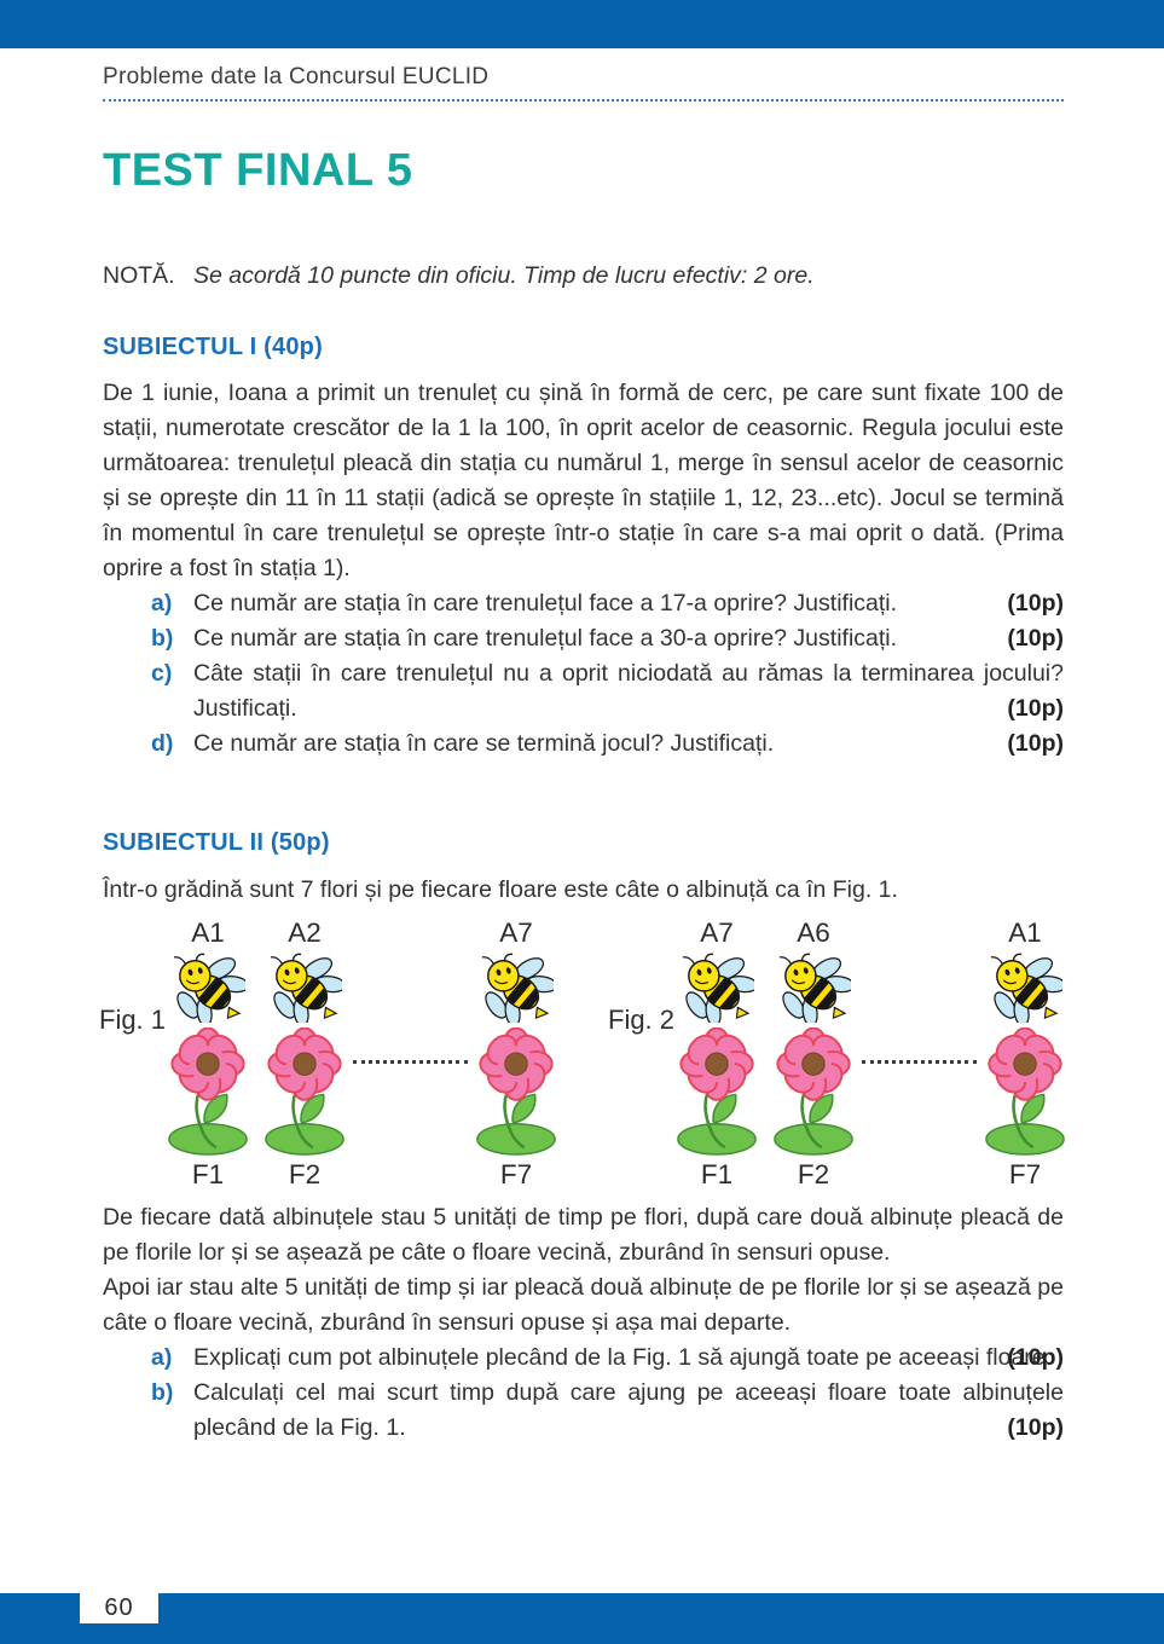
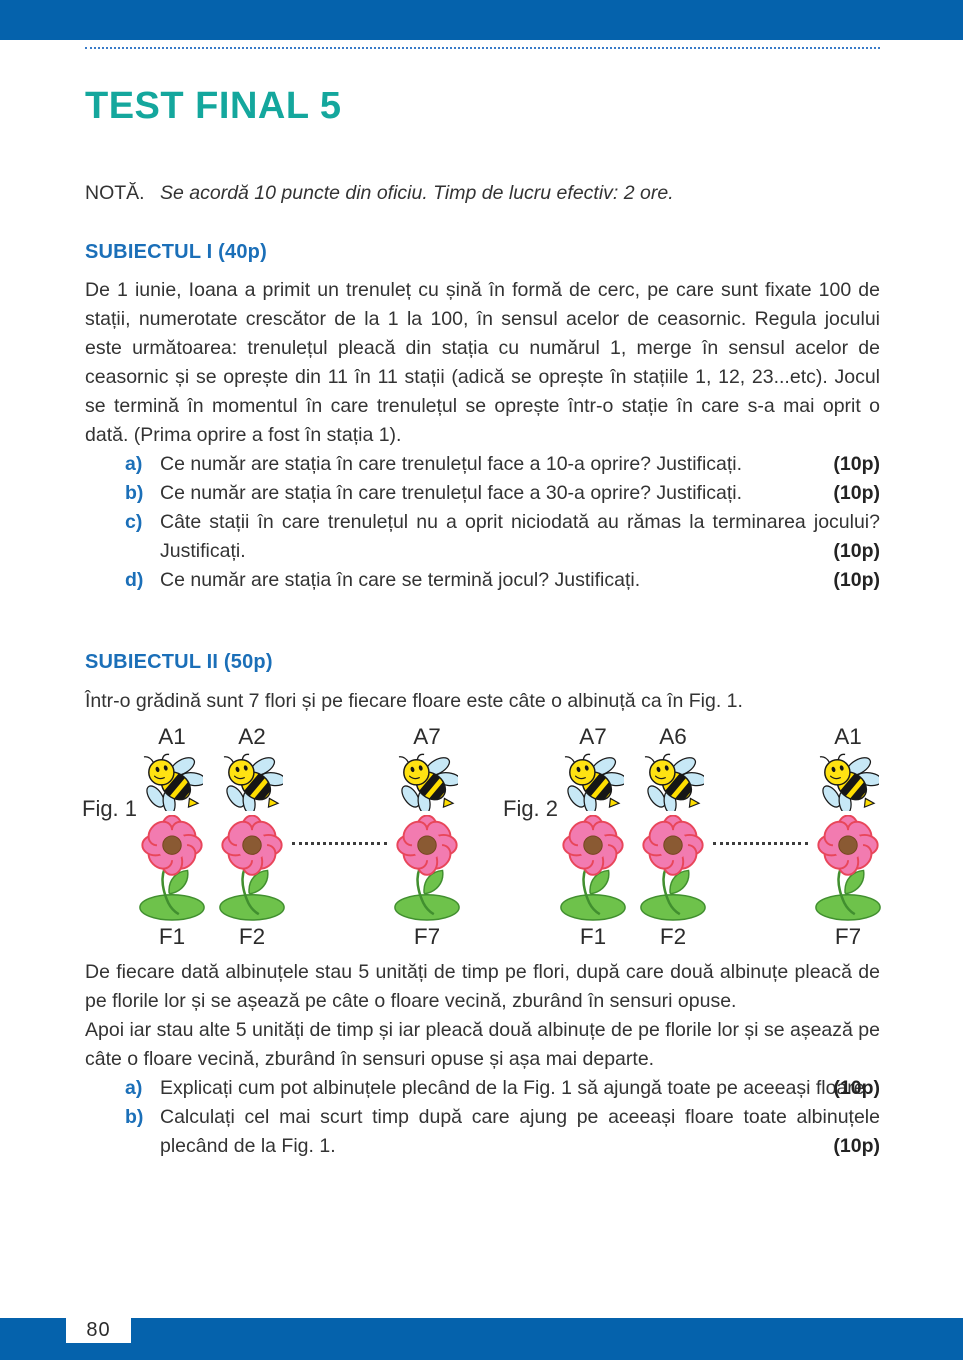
- Probleme date la Concursul EUCLID
  TEST FINAL 5
  NOTĂ.
  Se acordă 10 puncte din oficiu. Timp de lucru efectiv: 2 ore.
  SUBIECTUL I (40p)
- De 1 iunie, Ioana a primit un trenuleț cu șină în formă de cerc, pe care sunt fixate 100 de stații, numerotate crescător de la 1 la 100, în oprit acelor de ceasornic. Regula jocului este următoarea: trenulețul pleacă din stația cu numărul 1, merge în sensul acelor de ceasornic și se oprește din 11 în 11 stații (adică se oprește în stațiile 1, 12, 23...etc). Jocul se termină în momentul în care trenulețul se oprește într-o stație în care s-a mai oprit o dată. (Prima oprire a fost în stația 1).
+ De 1 iunie, Ioana a primit un trenuleț cu șină în formă de cerc, pe care sunt fixate 100 de stații, numerotate crescător de la 1 la 100, în sensul acelor de ceasornic. Regula jocului este următoarea: trenulețul pleacă din stația cu numărul 1, merge în sensul acelor de ceasornic și se oprește din 11 în 11 stații (adică se oprește în stațiile 1, 12, 23...etc). Jocul se termină în momentul în care trenulețul se oprește într-o stație în care s-a mai oprit o dată. (Prima oprire a fost în stația 1).
  a)
- Ce număr are stația în care trenulețul face a 17-a oprire? Justificați.
+ Ce număr are stația în care trenulețul face a 10-a oprire? Justificați.
  (10p)
  b)
  Ce număr are stația în care trenulețul face a 30-a oprire? Justificați.
  (10p)
  c)
  Câte stații în care trenulețul nu a oprit niciodată au rămas la terminarea jocului? Justificați.
  (10p)
  d)
  Ce număr are stația în care se termină jocul? Justificați.
  (10p)
  SUBIECTUL II (50p)
  Într-o grădină sunt 7 flori și pe fiecare floare este câte o albinuță ca în Fig. 1.
  Fig. 1
  A1
  F1
  A2
  F2
  A7
  F7
  Fig. 2
  A7
  F1
  A6
  F2
  A1
  F7
  De fiecare dată albinuțele stau 5 unități de timp pe flori, după care două albinuțe pleacă de pe florile lor și se așează pe câte o floare vecină, zburând în sensuri opuse.
  Apoi iar stau alte 5 unități de timp și iar pleacă două albinuțe de pe florile lor și se așează pe câte o floare vecină, zburând în sensuri opuse și așa mai departe.
  a)
  Explicați cum pot albinuțele plecând de la Fig. 1 să ajungă toate pe aceeași floare.
  (10p)
  b)
  Calculați cel mai scurt timp după care ajung pe aceeași floare toate albinuțele plecând de la Fig. 1.
  (10p)
- 60
+ 80
